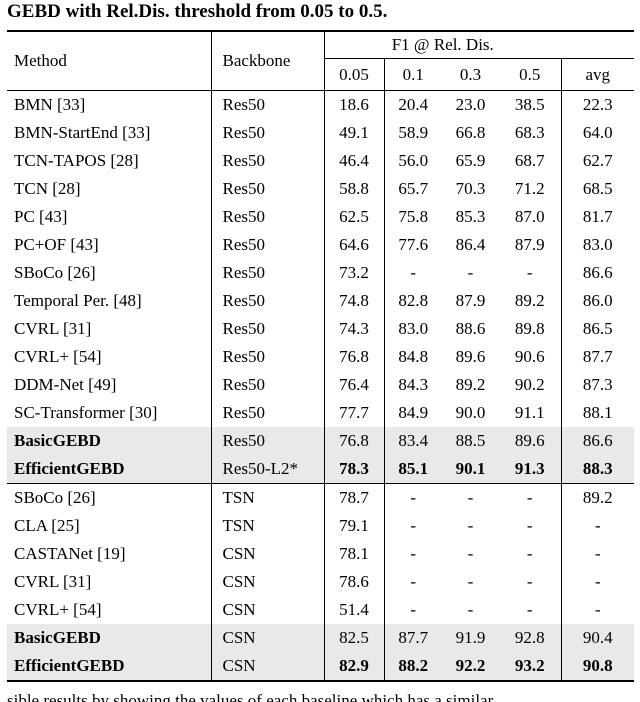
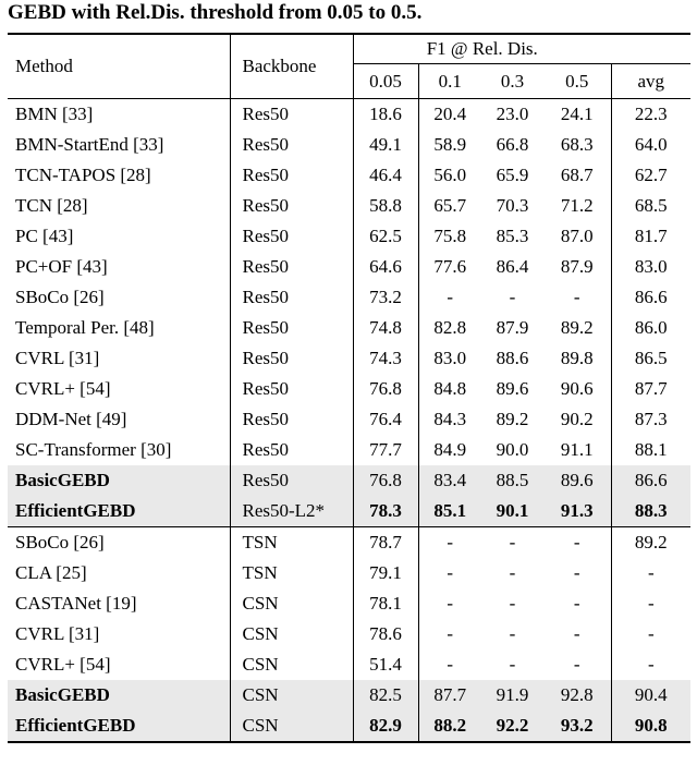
  GEBD with Rel.Dis. threshold from 0.05 to 0.5.
  Method	Backbone	F1 @ Rel. Dis.
  0.05	0.1	0.3	0.5	avg
- BMN [33]	Res50	18.6	20.4	23.0	38.5	22.3
+ BMN [33]	Res50	18.6	20.4	23.0	24.1	22.3
  BMN-StartEnd [33]	Res50	49.1	58.9	66.8	68.3	64.0
  TCN-TAPOS [28]	Res50	46.4	56.0	65.9	68.7	62.7
  TCN [28]	Res50	58.8	65.7	70.3	71.2	68.5
  PC [43]	Res50	62.5	75.8	85.3	87.0	81.7
  PC+OF [43]	Res50	64.6	77.6	86.4	87.9	83.0
  SBoCo [26]	Res50	73.2	-	-	-	86.6
  Temporal Per. [48]	Res50	74.8	82.8	87.9	89.2	86.0
  CVRL [31]	Res50	74.3	83.0	88.6	89.8	86.5
  CVRL+ [54]	Res50	76.8	84.8	89.6	90.6	87.7
  DDM-Net [49]	Res50	76.4	84.3	89.2	90.2	87.3
  SC-Transformer [30]	Res50	77.7	84.9	90.0	91.1	88.1
  BasicGEBD	Res50	76.8	83.4	88.5	89.6	86.6
  EfficientGEBD	Res50-L2*	78.3	85.1	90.1	91.3	88.3
  SBoCo [26]	TSN	78.7	-	-	-	89.2
  CLA [25]	TSN	79.1	-	-	-	-
  CASTANet [19]	CSN	78.1	-	-	-	-
  CVRL [31]	CSN	78.6	-	-	-	-
  CVRL+ [54]	CSN	51.4	-	-	-	-
  BasicGEBD	CSN	82.5	87.7	91.9	92.8	90.4
  EfficientGEBD	CSN	82.9	88.2	92.2	93.2	90.8
- sible results by showing the values of each baseline which has a similar
